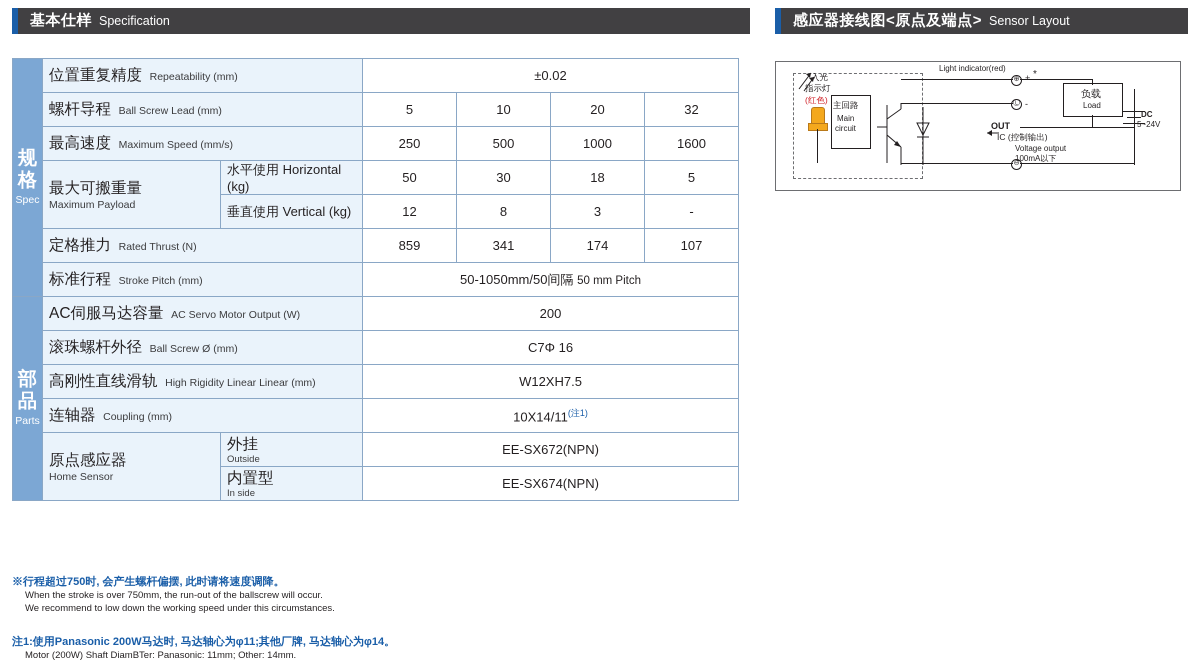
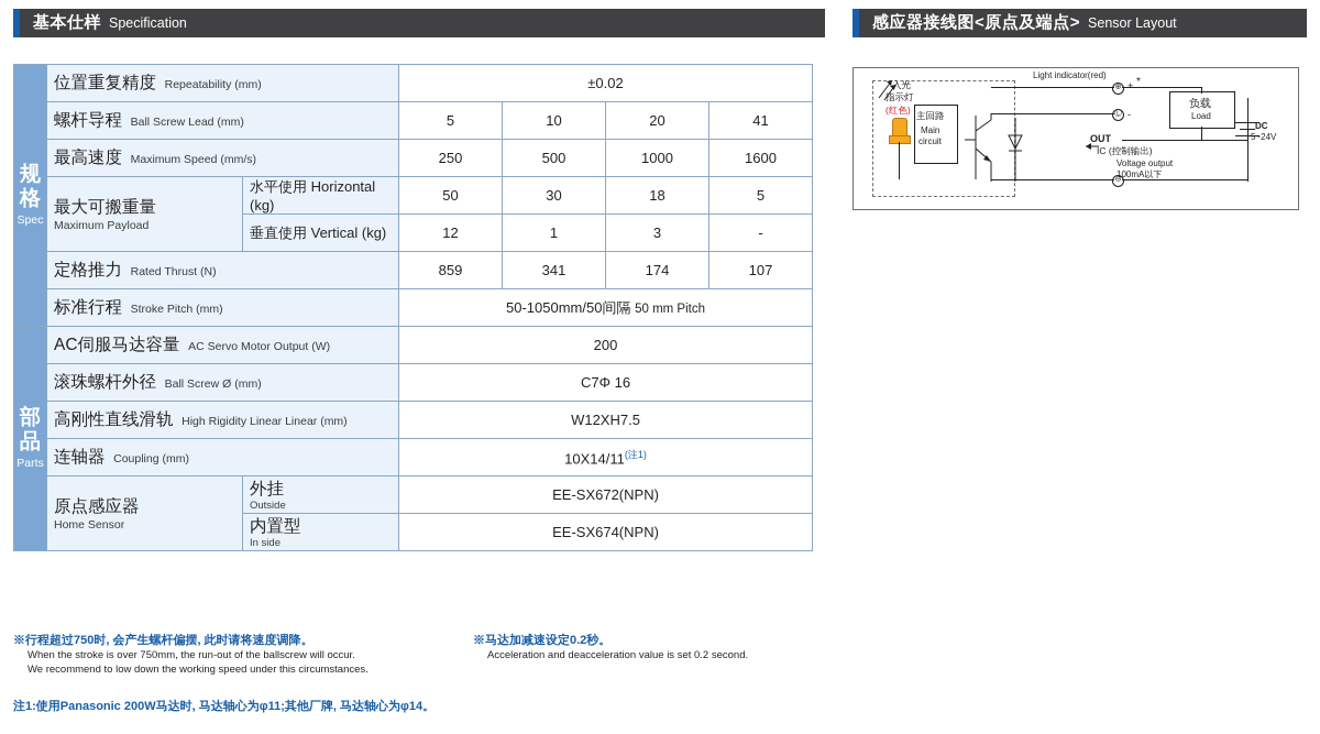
  基本仕样
  Specification
  感应器接线图<原点及端点>
  Sensor Layout
  规格 Spec	位置重复精度 Repeatability (mm)	±0.02
- 螺杆导程 Ball Screw Lead (mm)	5	10	20	32
+ 螺杆导程 Ball Screw Lead (mm)	5	10	20	41
  最高速度 Maximum Speed (mm/s)	250	500	1000	1600
  最大可搬重量 Maximum Payload	水平使用 Horizontal (kg)	50	30	18	5
- 垂直使用 Vertical (kg)	12	8	3	-
+ 垂直使用 Vertical (kg)	12	1	3	-
  定格推力 Rated Thrust (N)	859	341	174	107
  标准行程 Stroke Pitch (mm)	50-1050mm/50间隔 50 mm Pitch
  部品 Parts	AC伺服马达容量 AC Servo Motor Output (W)	200
  滚珠螺杆外径 Ball Screw Ø (mm)	C7Φ 16
  高刚性直线滑轨 High Rigidity Linear Linear (mm)	W12XH7.5
  连轴器 Coupling (mm)	10X14/11(注1)
  原点感应器 Home Sensor	外挂 Outside	EE-SX672(NPN)
  内置型 In side	EE-SX674(NPN)
  ※行程超过750时, 会产生螺杆偏摆, 此时请将速度调降。
  When the stroke is over 750mm, the run-out of the ballscrew will occur.
  We recommend to low down the working speed under this circumstances.
+ ※马达加减速设定0.2秒。
+ Acceleration and deacceleration value is set 0.2 second.
  注1:使用Panasonic 200W马达时, 马达轴心为φ11;其他厂牌, 马达轴心为φ14。
- Motor (200W) Shaft DiamBTer: Panasonic: 11mm; Other: 14mm.
  Light indicator(red)
  入光
  指示灯
  (红色)
  主回路
  Main
  circuit
  +
  -
  *
  OUT
  IC (控制输出)
  Voltage output
  100mA以下
  负载
  Load
  DC
  5~24V
